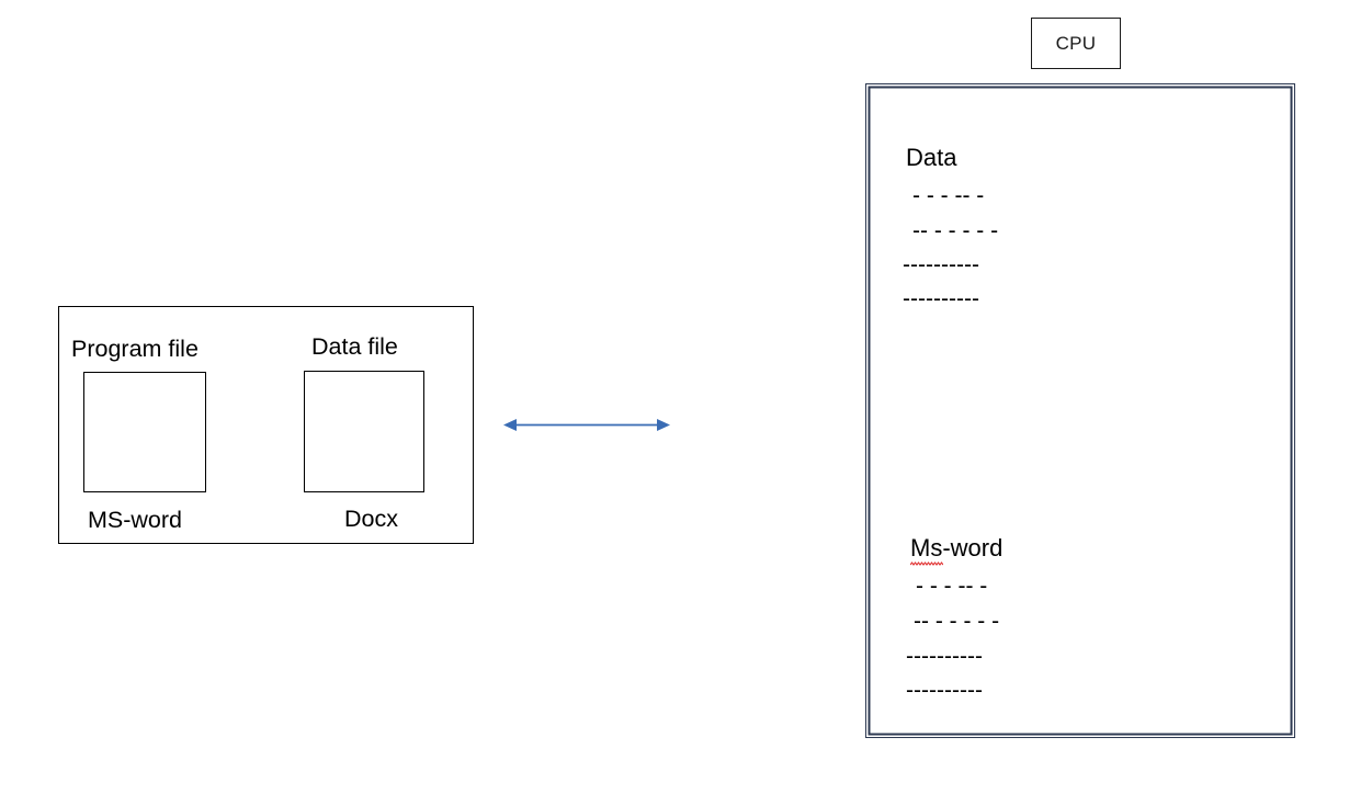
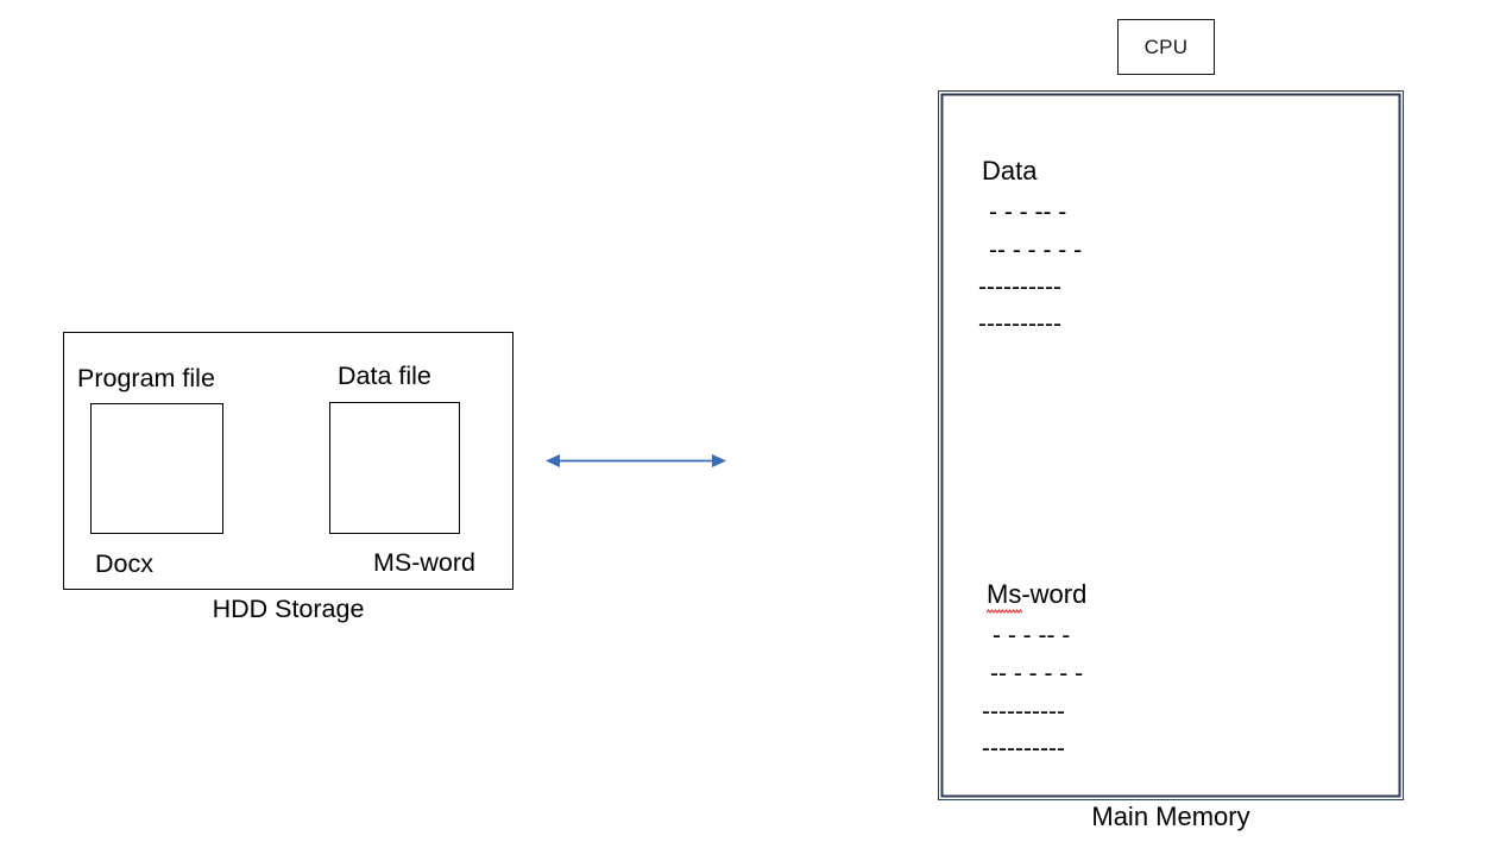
  Program file
- MS-word
+ Docx
  Data file
- Docx
+ MS-word
+ HDD Storage
  CPU
  Data
  - - - -- -
  -- - - - - -
  ----------
  ----------
  Ms-word
  - - - -- -
  -- - - - - -
  ----------
  ----------
+ Main Memory
